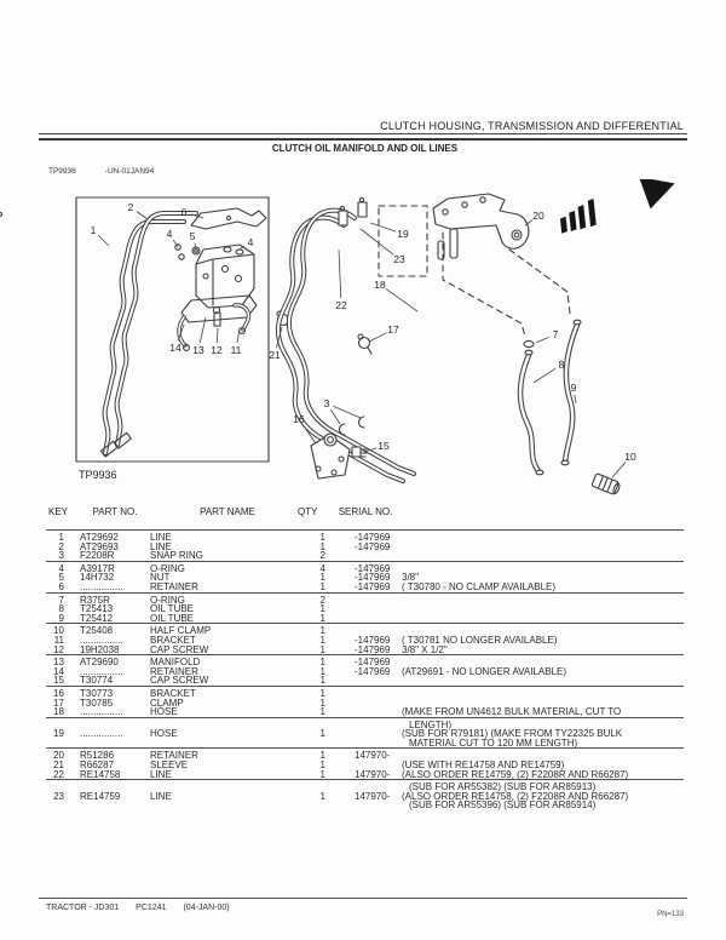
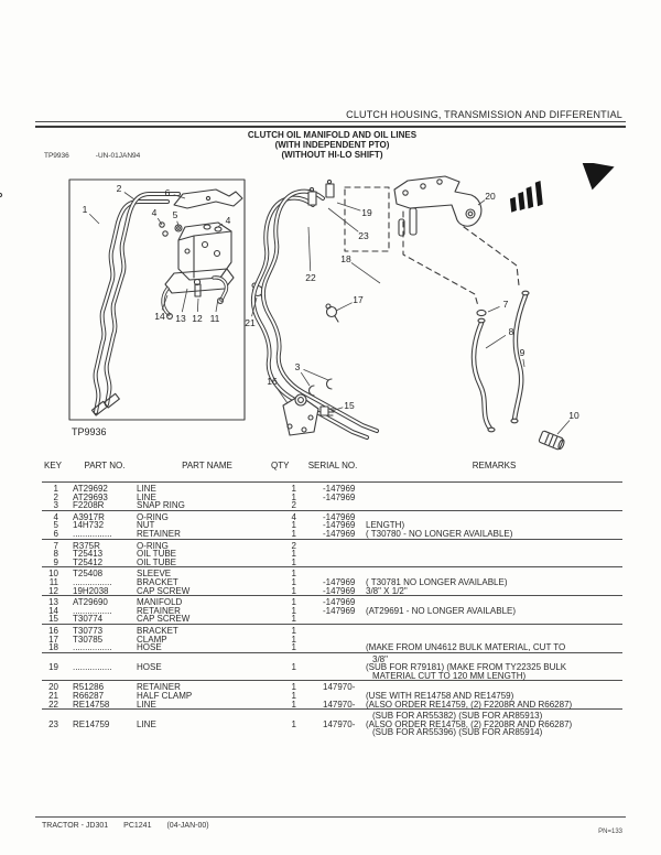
  CLUTCH HOUSING, TRANSMISSION AND DIFFERENTIAL
  CLUTCH OIL MANIFOLD AND OIL LINES
+ (WITH INDEPENDENT PTO)
+ (WITHOUT HI-LO SHIFT)
  1
  2
  6
  4
  5
  4
  14
  13
  12
  11
  21
  19
  23
  18
  22
  17
  3
  16
  15
  20
  7
  8
  9
  10
  TP9936
  KEY
  PART NO.
  PART NAME
  QTY
  SERIAL NO.
+ REMARKS
  1
  AT29692
  LINE
  1
  -147969
  2
  AT29693
  LINE
  1
  -147969
  3
  F2208R
  SNAP RING
  2
  4
  A3917R
  O-RING
  4
  -147969
  5
  14H732
  NUT
  1
  -147969
- 3/8"
+ LENGTH)
  6
  ................
  RETAINER
  1
  -147969
- ( T30780 - NO CLAMP AVAILABLE)
+ ( T30780 - NO LONGER AVAILABLE)
  7
  R375R
  O-RING
  2
  8
  T25413
  OIL TUBE
  1
  9
  T25412
  OIL TUBE
  1
  10
  T25408
- HALF CLAMP
+ SLEEVE
  1
  11
  ................
  BRACKET
  1
  -147969
  ( T30781 NO LONGER AVAILABLE)
  12
  19H2038
  CAP SCREW
  1
  -147969
  3/8" X 1/2"
  13
  AT29690
  MANIFOLD
  1
  -147969
  14
  ................
  RETAINER
  1
  -147969
  (AT29691 - NO LONGER AVAILABLE)
  15
  T30774
  CAP SCREW
  1
  16
  T30773
  BRACKET
  1
  17
  T30785
  CLAMP
  1
  18
  ................
  HOSE
  1
  (MAKE FROM UN4612 BULK MATERIAL, CUT TO
- LENGTH)
+ 3/8"
  19
  ................
  HOSE
  1
  (SUB FOR R79181) (MAKE FROM TY22325 BULK
  MATERIAL CUT TO 120 MM LENGTH)
  20
  R51286
  RETAINER
  1
  147970-
  21
  R66287
- SLEEVE
+ HALF CLAMP
  1
  (USE WITH RE14758 AND RE14759)
  22
  RE14758
  LINE
  1
  147970-
  (ALSO ORDER RE14759, (2) F2208R AND R66287)
  (SUB FOR AR55382) (SUB FOR AR85913)
  23
  RE14759
  LINE
  1
  147970-
  (ALSO ORDER RE14758, (2) F2208R AND R66287)
  (SUB FOR AR55396) (SUB FOR AR85914)
